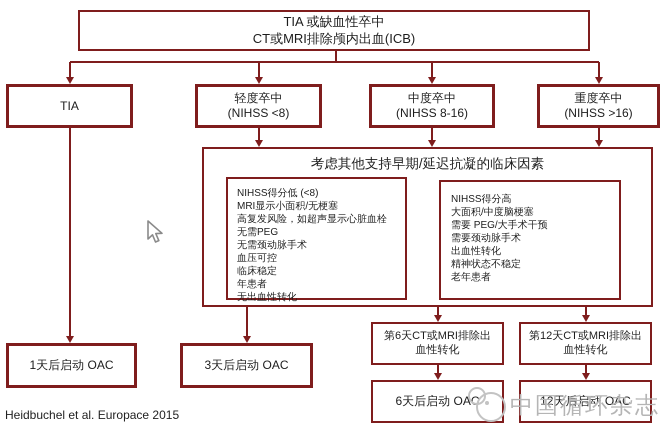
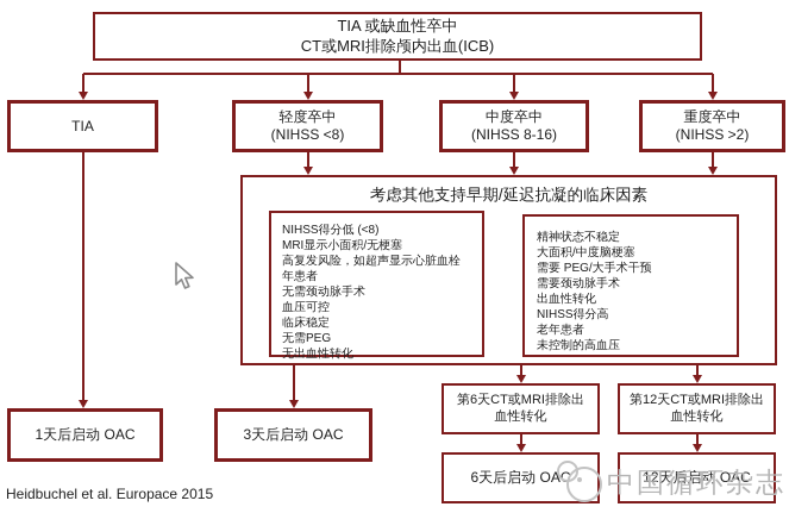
  TIA 或缺血性卒中
  CT或MRI排除颅内出血(ICB)
  TIA
  轻度卒中
  (NIHSS <8)
  中度卒中
  (NIHSS 8-16)
  重度卒中
- (NIHSS >16)
+ (NIHSS >2)
  考虑其他支持早期/延迟抗凝的临床因素
  NIHSS得分低 (<8)
  MRI显示小面积/无梗塞
  高复发风险，如超声显示心脏血栓
- 无需PEG
+ 年患者
  无需颈动脉手术
  血压可控
  临床稳定
- 年患者
+ 无需PEG
  无出血性转化
- NIHSS得分高
+ 精神状态不稳定
  大面积/中度脑梗塞
  需要 PEG/大手术干预
  需要颈动脉手术
  出血性转化
- 精神状态不稳定
+ NIHSS得分高
  老年患者
+ 未控制的高血压
  1天后启动 OAC
  3天后启动 OAC
  第6天CT或MRI排除出血性转化
  第12天CT或MRI排除出血性转化
  6天后启动 OAC
  12天后启动 OAC
  Heidbuchel et al. Europace 2015
  中国循环杂志
